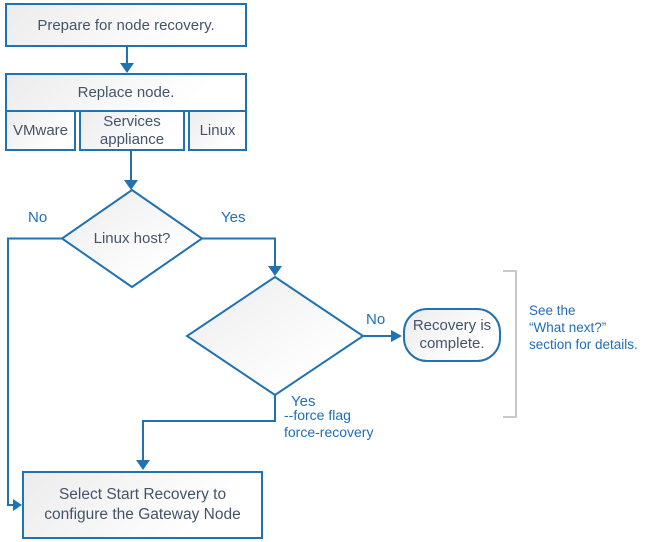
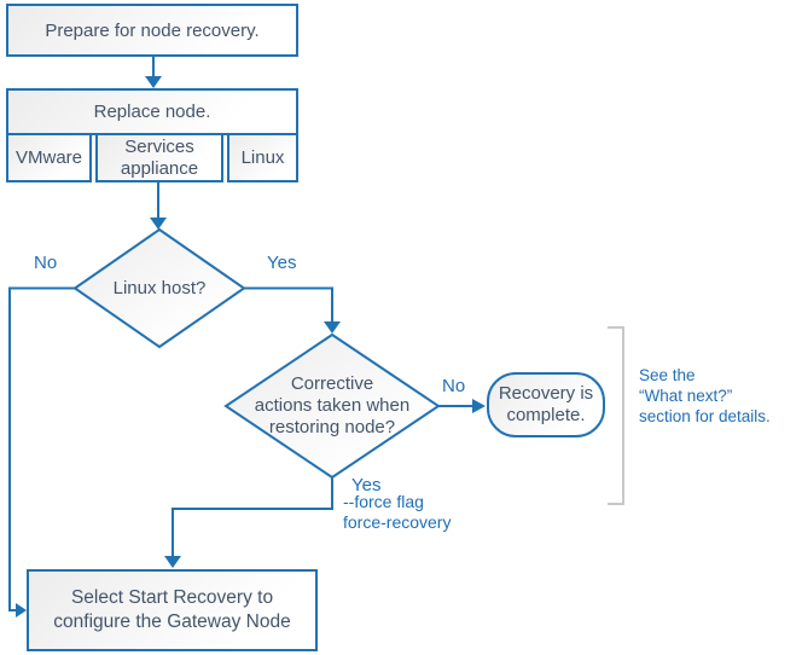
  Prepare for node recovery.
  Replace node.
  VMware
  Services
  appliance
  Linux
  Linux host?
+ Corrective
+ actions taken when
+ restoring node?
  Recovery is
  complete.
  Select Start Recovery to
  configure the Gateway Node
  No
  Yes
  No
  Yes
  --force flag
  force-recovery
  See the
  “What next?”
  section for details.
